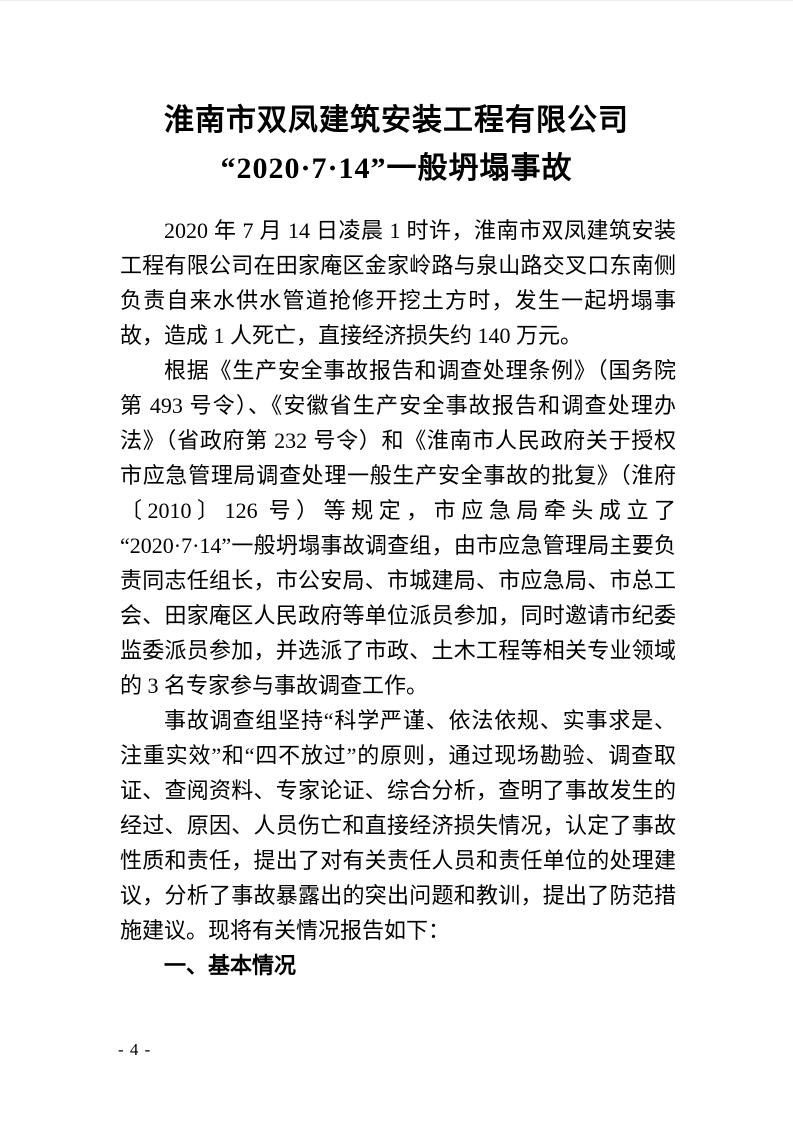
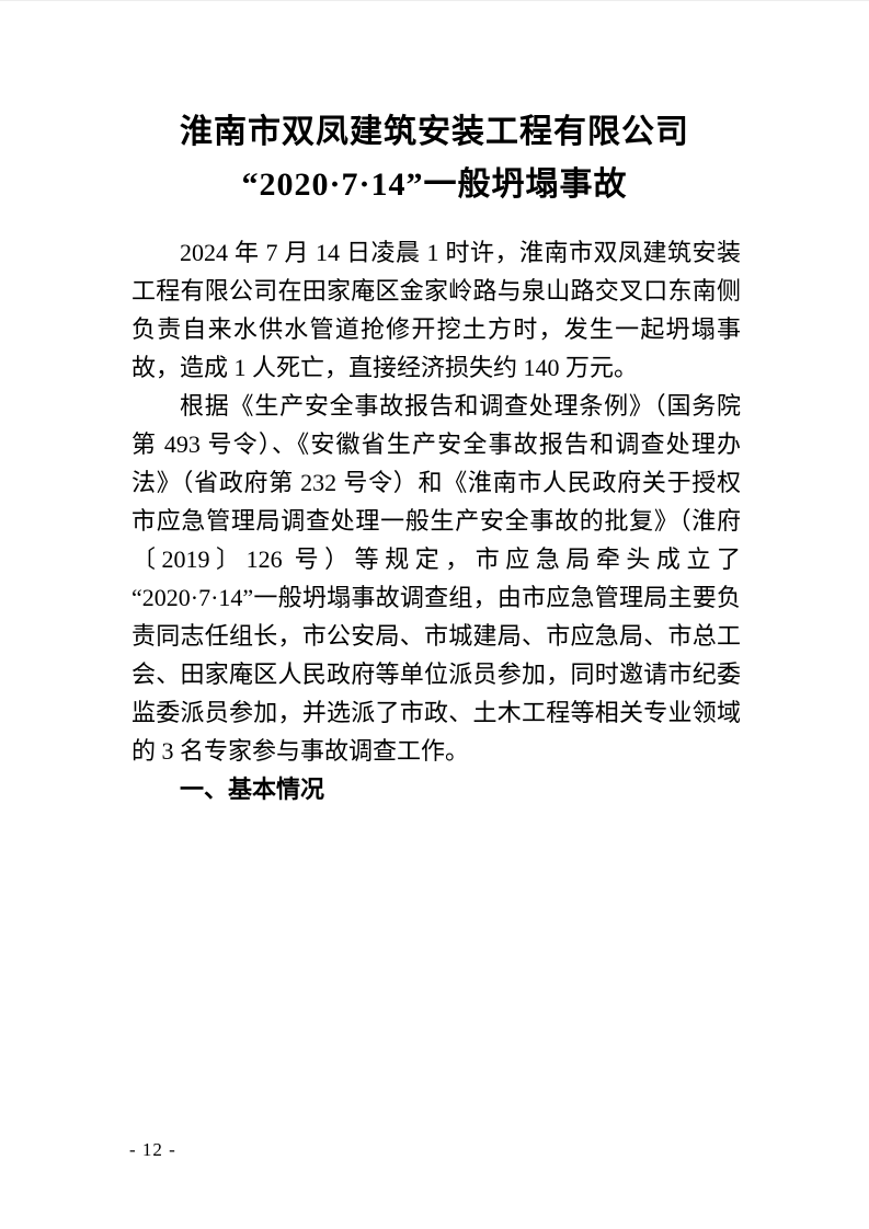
  淮南市双凤建筑安装工程有限公司
  “2020·7·14”一般坍塌事故
- 2020 年 7 月 14 日凌晨 1 时许，淮南市双凤建筑安装工程有限公司在田家庵区金家岭路与泉山路交叉口东南侧负责自来水供水管道抢修开挖土方时，发生一起坍塌事故，造成 1 人死亡，直接经济损失约 140 万元。
+ 2024 年 7 月 14 日凌晨 1 时许，淮南市双凤建筑安装工程有限公司在田家庵区金家岭路与泉山路交叉口东南侧负责自来水供水管道抢修开挖土方时，发生一起坍塌事故，造成 1 人死亡，直接经济损失约 140 万元。
- 根据《生产安全事故报告和调查处理条例》（国务院第 493 号令）、《安徽省生产安全事故报告和调查处理办法》（省政府第 232 号令）和《淮南市人民政府关于授权市应急管理局调查处理一般生产安全事故的批复》（淮府〔2010〕126 号）等规定，市应急局牵头成立了“2020·7·14”一般坍塌事故调查组，由市应急管理局主要负责同志任组长，市公安局、市城建局、市应急局、市总工会、田家庵区人民政府等单位派员参加，同时邀请市纪委监委派员参加，并选派了市政、土木工程等相关专业领域的 3 名专家参与事故调查工作。
+ 根据《生产安全事故报告和调查处理条例》（国务院第 493 号令）、《安徽省生产安全事故报告和调查处理办法》（省政府第 232 号令）和《淮南市人民政府关于授权市应急管理局调查处理一般生产安全事故的批复》（淮府〔2019〕126 号）等规定，市应急局牵头成立了“2020·7·14”一般坍塌事故调查组，由市应急管理局主要负责同志任组长，市公安局、市城建局、市应急局、市总工会、田家庵区人民政府等单位派员参加，同时邀请市纪委监委派员参加，并选派了市政、土木工程等相关专业领域的 3 名专家参与事故调查工作。
- 事故调查组坚持“科学严谨、依法依规、实事求是、注重实效”和“四不放过”的原则，通过现场勘验、调查取证、查阅资料、专家论证、综合分析，查明了事故发生的经过、原因、人员伤亡和直接经济损失情况，认定了事故性质和责任，提出了对有关责任人员和责任单位的处理建议，分析了事故暴露出的突出问题和教训，提出了防范措施建议。现将有关情况报告如下：
  一、基本情况
- - 4 -
+ - 12 -
